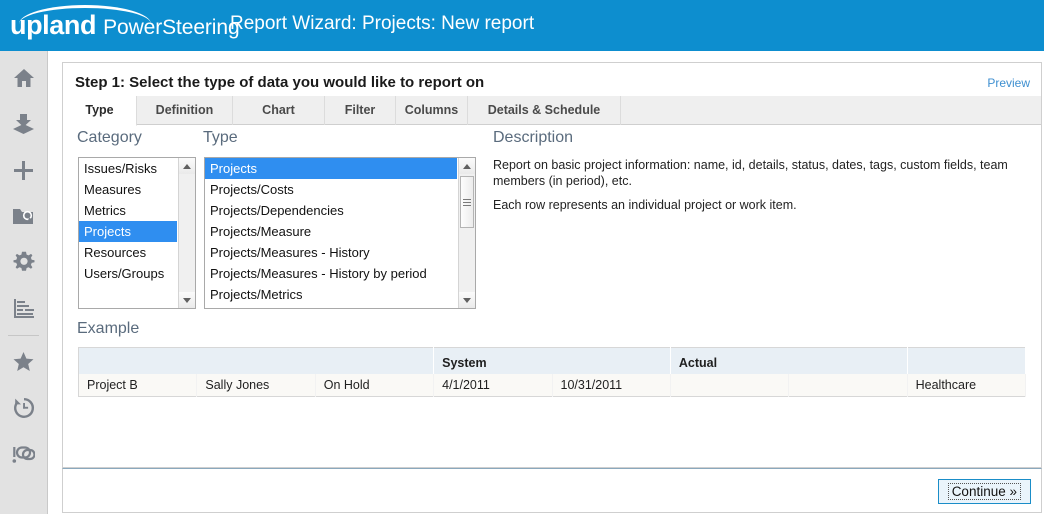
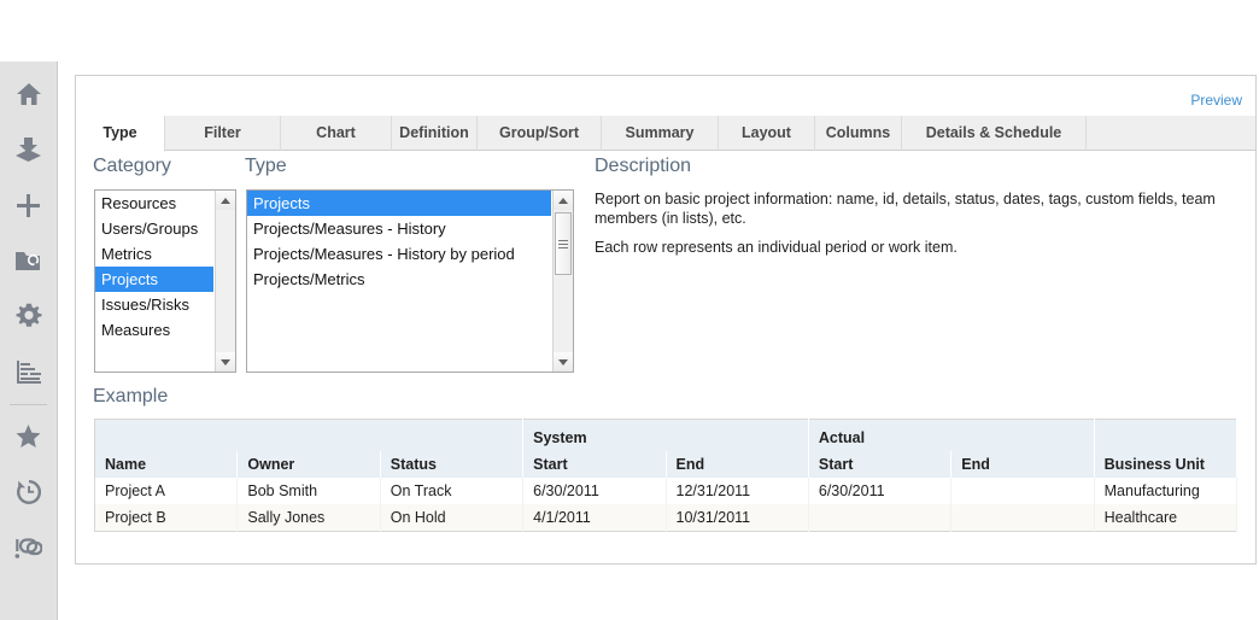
- upland PowerSteering
- Report Wizard: Projects: New report
- Step 1: Select the type of data you would like to report on
  Preview
  Type
- Definition
+ Filter
  Chart
- Filter
+ Definition
+ Group/Sort
+ Summary
+ Layout
  Columns
  Details & Schedule
  Category
- Issues/Risks
+ Resources
- Measures
+ Users/Groups
  Metrics
  Projects
- Resources
+ Issues/Risks
- Users/Groups
+ Measures
  Type
  Projects
- Projects/Costs
- Projects/Dependencies
- Projects/Measure
  Projects/Measures - History
  Projects/Measures - History by period
  Projects/Metrics
  Description
- Report on basic project information: name, id, details, status, dates, tags, custom fields, team members (in period), etc.
+ Report on basic project information: name, id, details, status, dates, tags, custom fields, team members (in lists), etc.
- Each row represents an individual project or work item.
+ Each row represents an individual period or work item.
  Example
  	System	Actual
+ Name	Owner	Status	Start	End	Start	End	Business Unit
+ Project A	Bob Smith	On Track	6/30/2011	12/31/2011	6/30/2011		Manufacturing
  Project B	Sally Jones	On Hold	4/1/2011	10/31/2011			Healthcare
- Continue »
